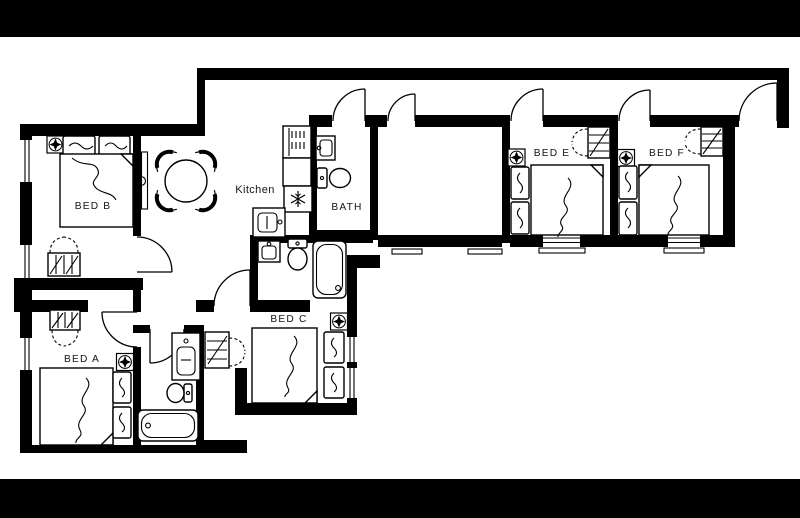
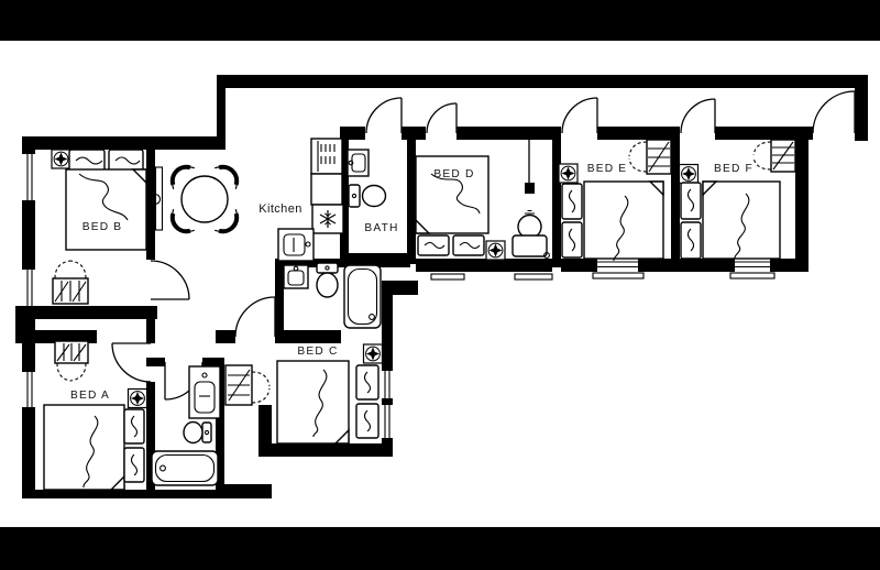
  BED B
  Kitchen
  BATH
+ BED D
  BED E
  BED F
  BED A
  BED C
